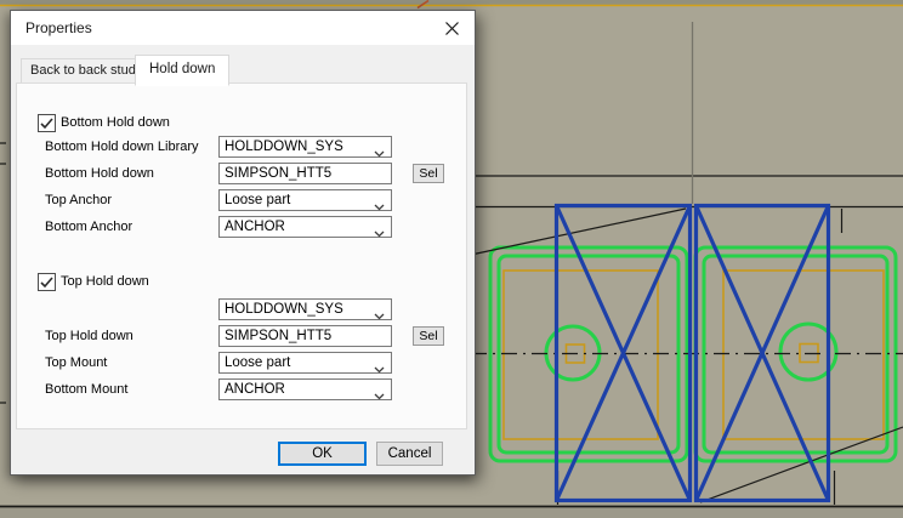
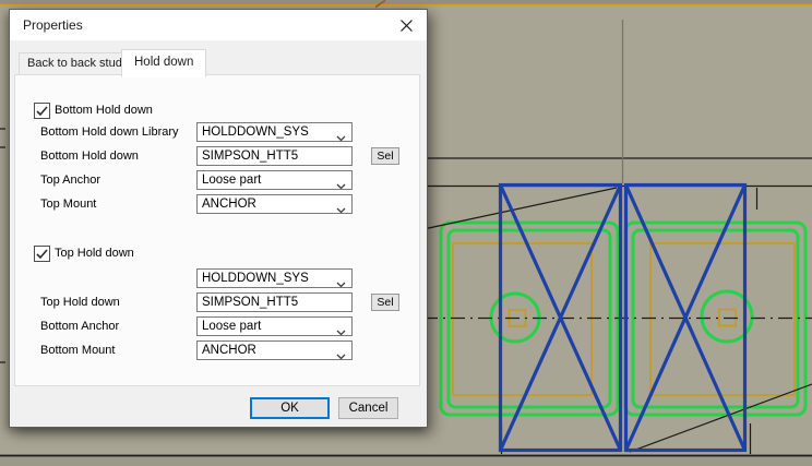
  Properties
  Back to back stud
  Hold down
  Bottom Hold down
  Bottom Hold down Library
  HOLDDOWN_SYS
  Bottom Hold down
  SIMPSON_HTT5
  Sel
  Top Anchor
  Loose part
- Bottom Anchor
+ Top Mount
  ANCHOR
  Top Hold down
  HOLDDOWN_SYS
  Top Hold down
  SIMPSON_HTT5
  Sel
- Top Mount
+ Bottom Anchor
  Loose part
  Bottom Mount
  ANCHOR
  OK
  Cancel
